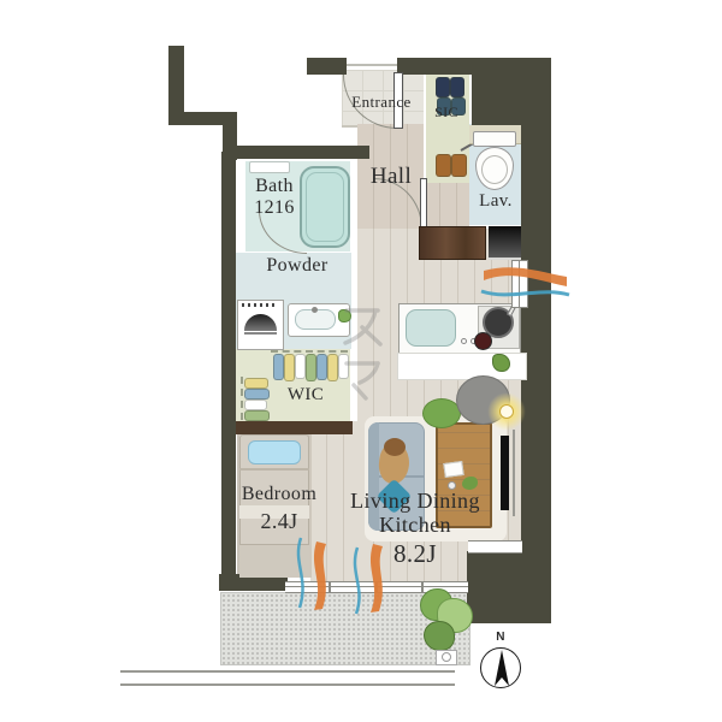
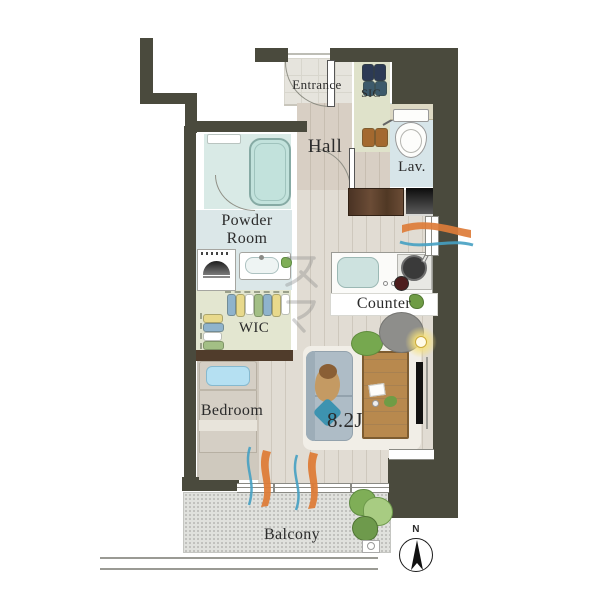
  Entrance
  SIC
  Hall
  Lav.
- Bath
- 1216
  Powder
+ Room
  WIC
+ Counter
  Bedroom
- 2.4J
- Living Dining
- Kitchen
  8.2J
+ Balcony
  N
